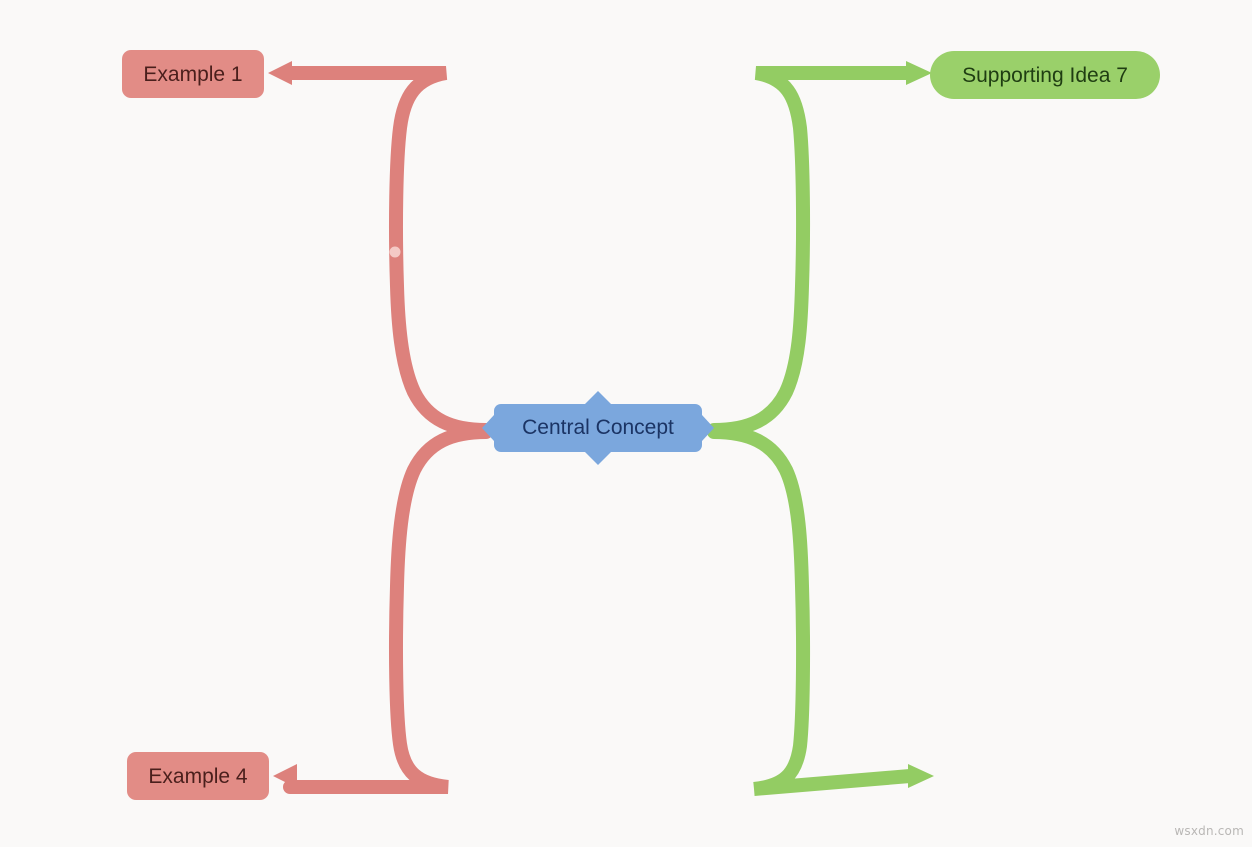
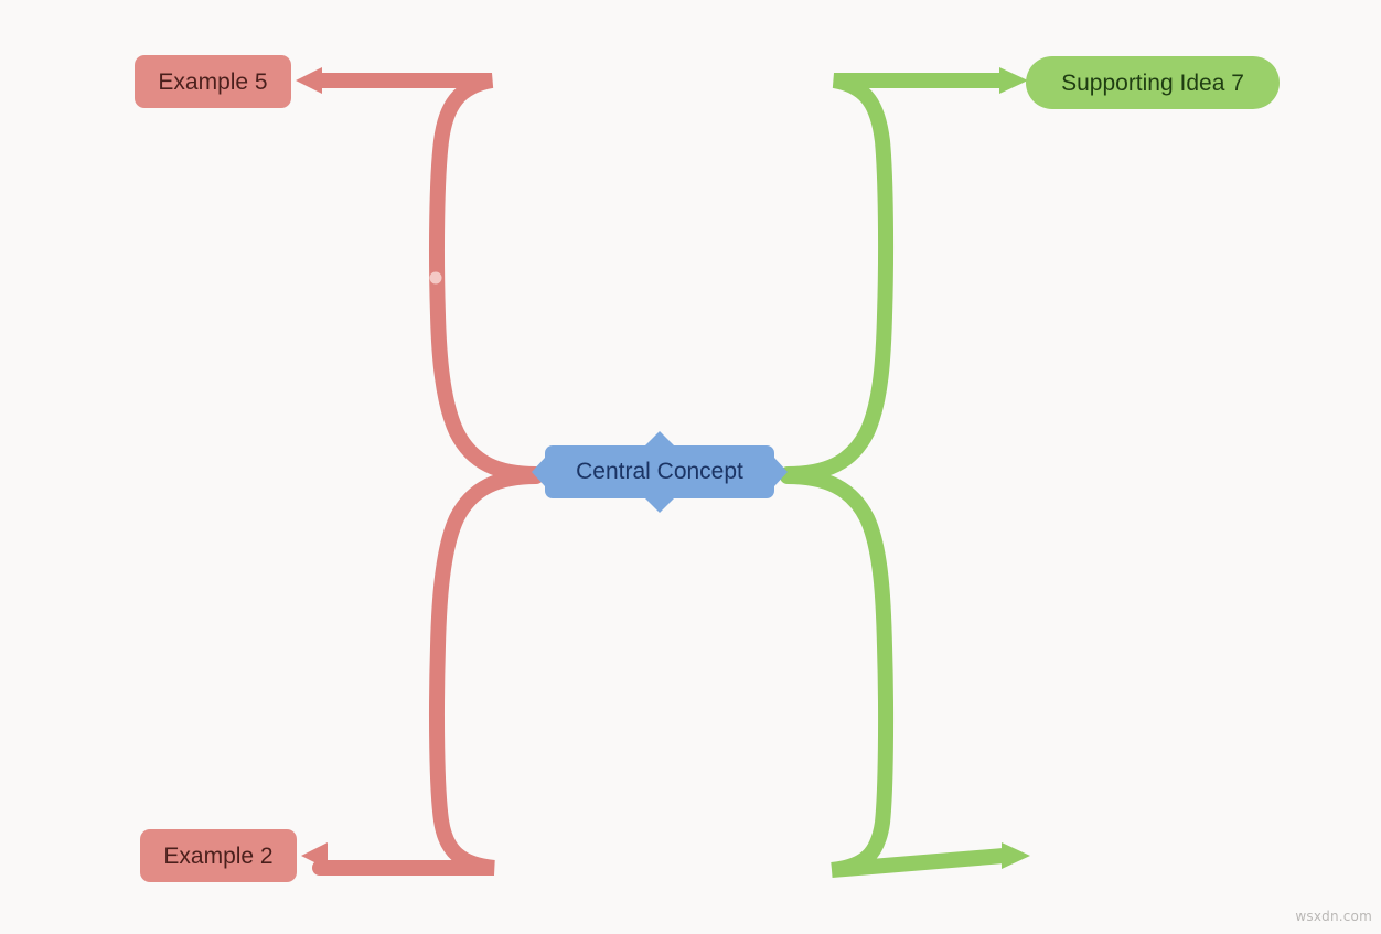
- Example 1
+ Example 5
- Example 4
+ Example 2
  Supporting Idea 7
  Central Concept
  wsxdn.com
